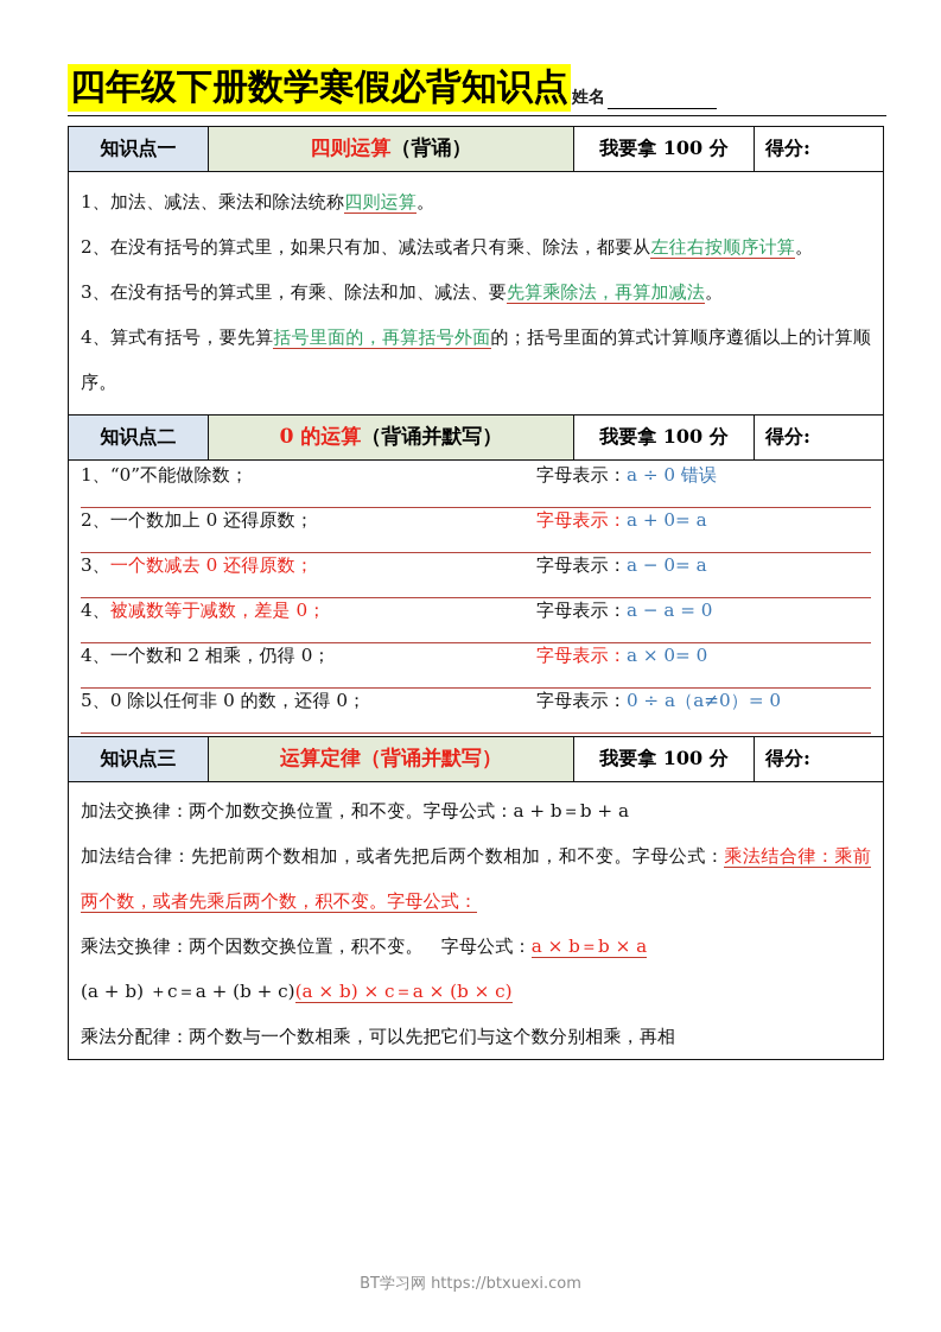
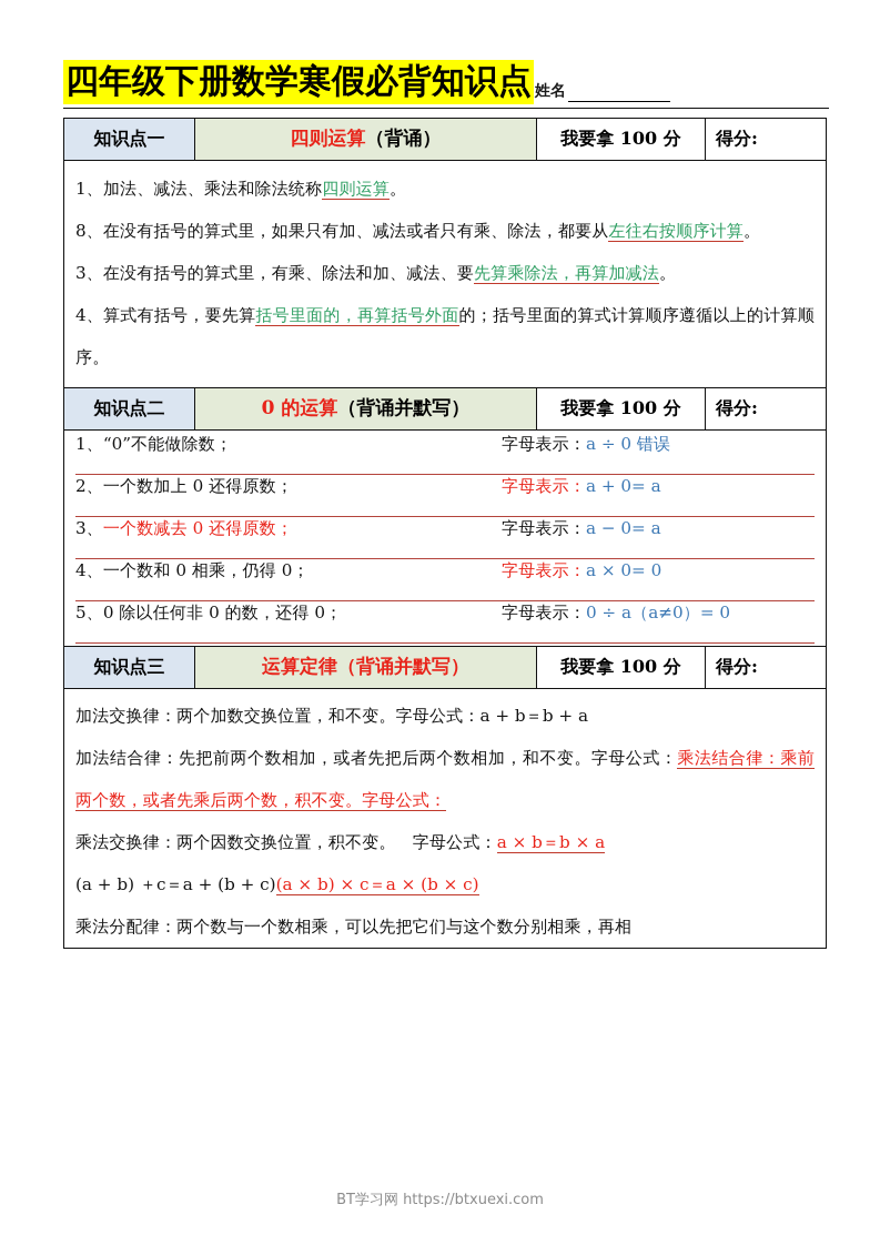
  四年级下册数学寒假必背知识点
  姓名
  知识点一
  四则运算
  （背诵）
  我要拿 100 分
  得分:
  1、加法、减法、乘法和除法统称四则运算。
- 2、在没有括号的算式里，如果只有加、减法或者只有乘、除法，都要从左往右按顺序计算。
+ 8、在没有括号的算式里，如果只有加、减法或者只有乘、除法，都要从左往右按顺序计算。
  3、在没有括号的算式里，有乘、除法和加、减法、要先算乘除法，再算加减法。
  4、算式有括号，要先算括号里面的，再算括号外面的；括号里面的算式计算顺序遵循以上的计算顺序。
  知识点二
  0 的运算
  （背诵并默写）
  我要拿 100 分
  得分:
  1、“0”不能做除数；
  字母表示：a ÷ 0 错误
  2、一个数加上 0 还得原数；
  字母表示：a + 0= a
  3、一个数减去 0 还得原数；
  字母表示：a − 0= a
- 4、被减数等于减数，差是 0；
- 字母表示：a − a = 0
- 4、一个数和 2 相乘，仍得 0；
+ 4、一个数和 0 相乘，仍得 0；
  字母表示：a × 0= 0
  5、0 除以任何非 0 的数，还得 0；
  字母表示：0 ÷ a（a≠0）= 0
  知识点三
  运算定律（背诵并默写）
  我要拿 100 分
  得分:
  加法交换律：两个加数交换位置，和不变。字母公式：a + b＝b + a
  加法结合律：先把前两个数相加，或者先把后两个数相加，和不变。字母公式：乘法结合律：乘前两个数，或者先乘后两个数，积不变。字母公式：
  乘法交换律：两个因数交换位置，积不变。 字母公式：a × b＝b × a
  (a + b) ＋c＝a + (b + c)(a × b) × c＝a × (b × c)
  乘法分配律：两个数与一个数相乘，可以先把它们与这个数分别相乘，再相
  BT学习网 https://btxuexi.com
